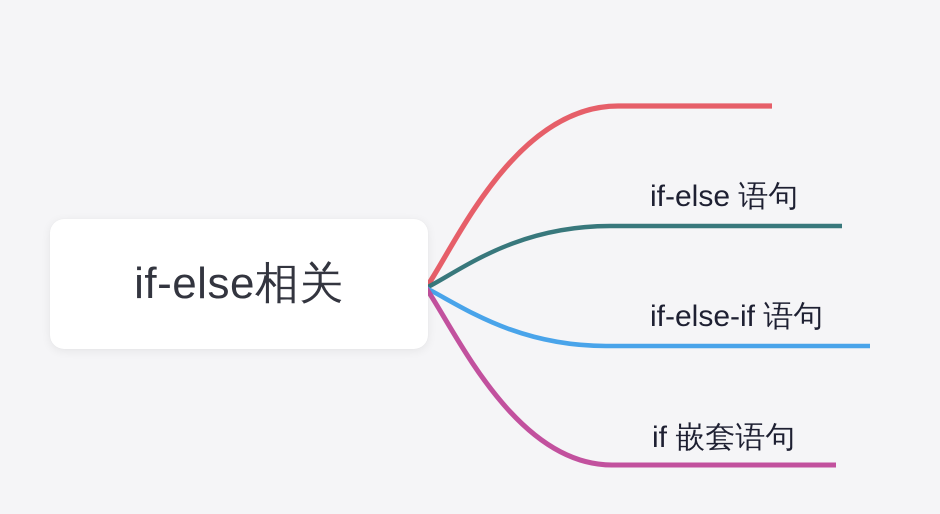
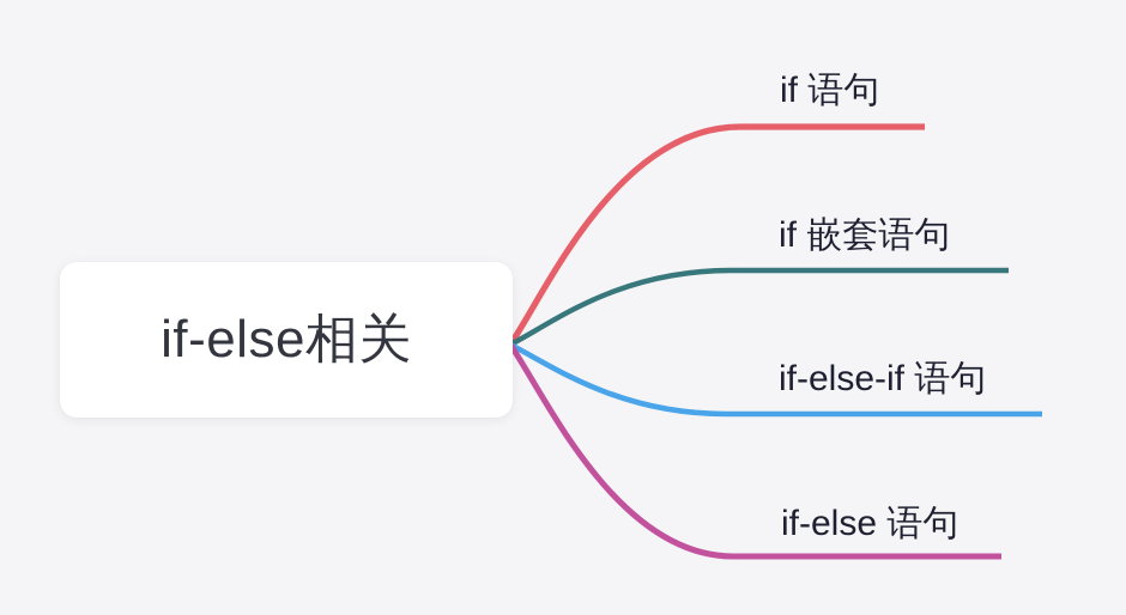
  if-else相关
+ if 语句
- if-else 语句
+ if 嵌套语句
  if-else-if 语句
- if 嵌套语句
+ if-else 语句
